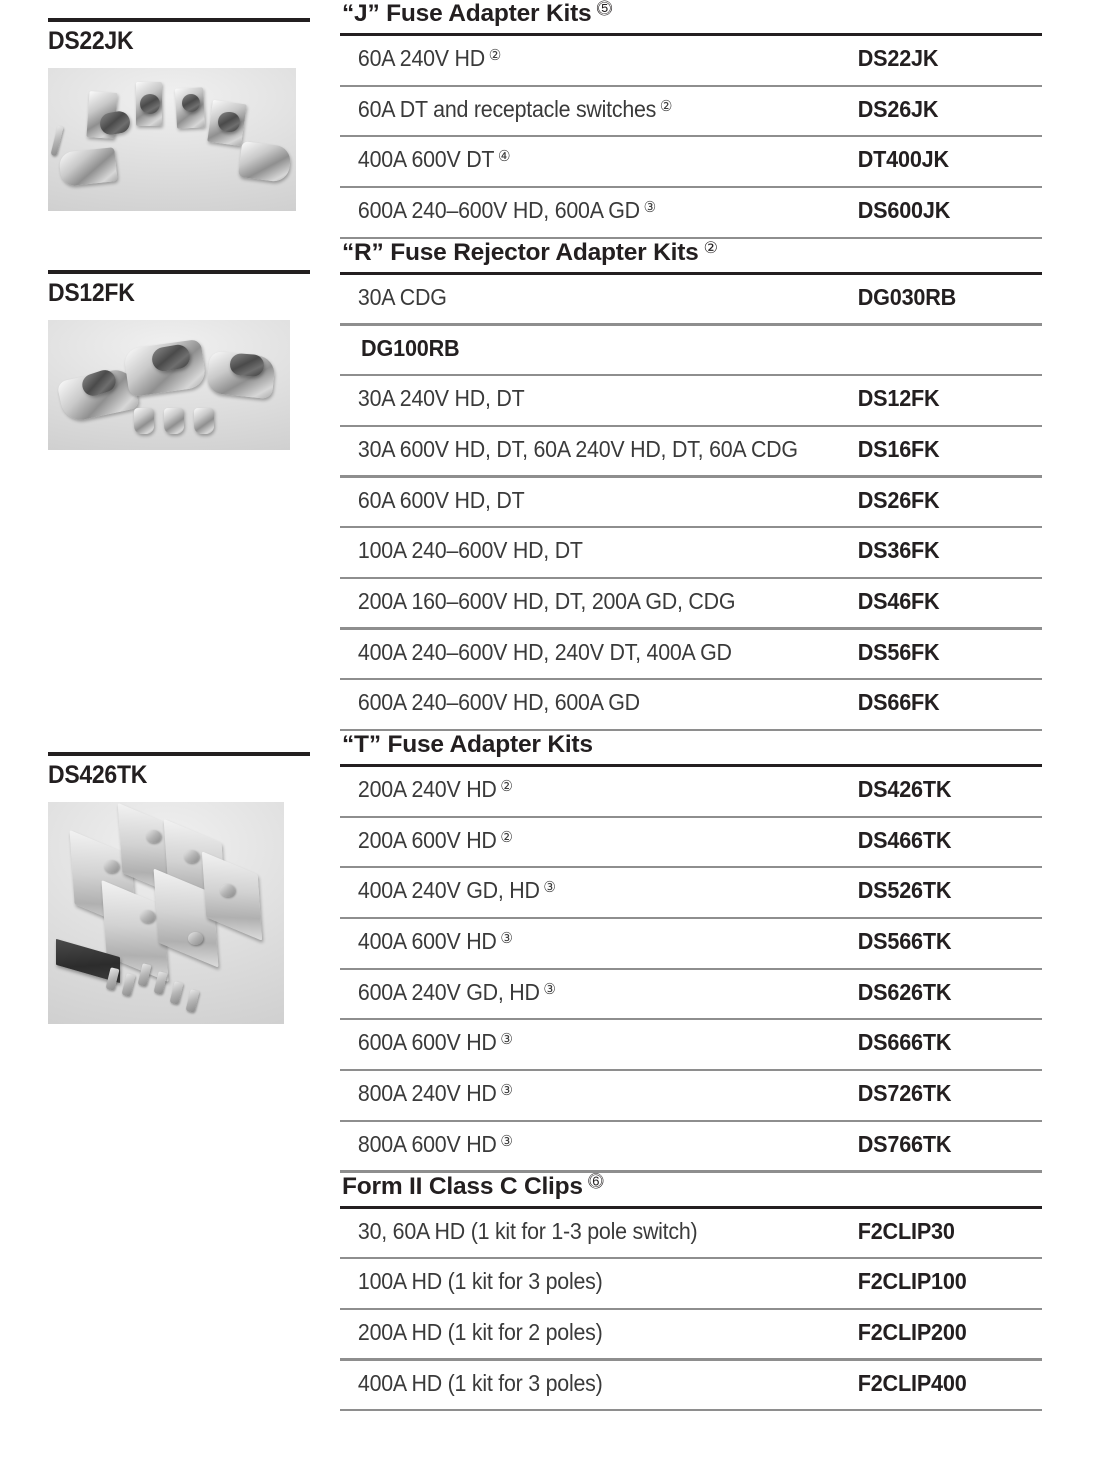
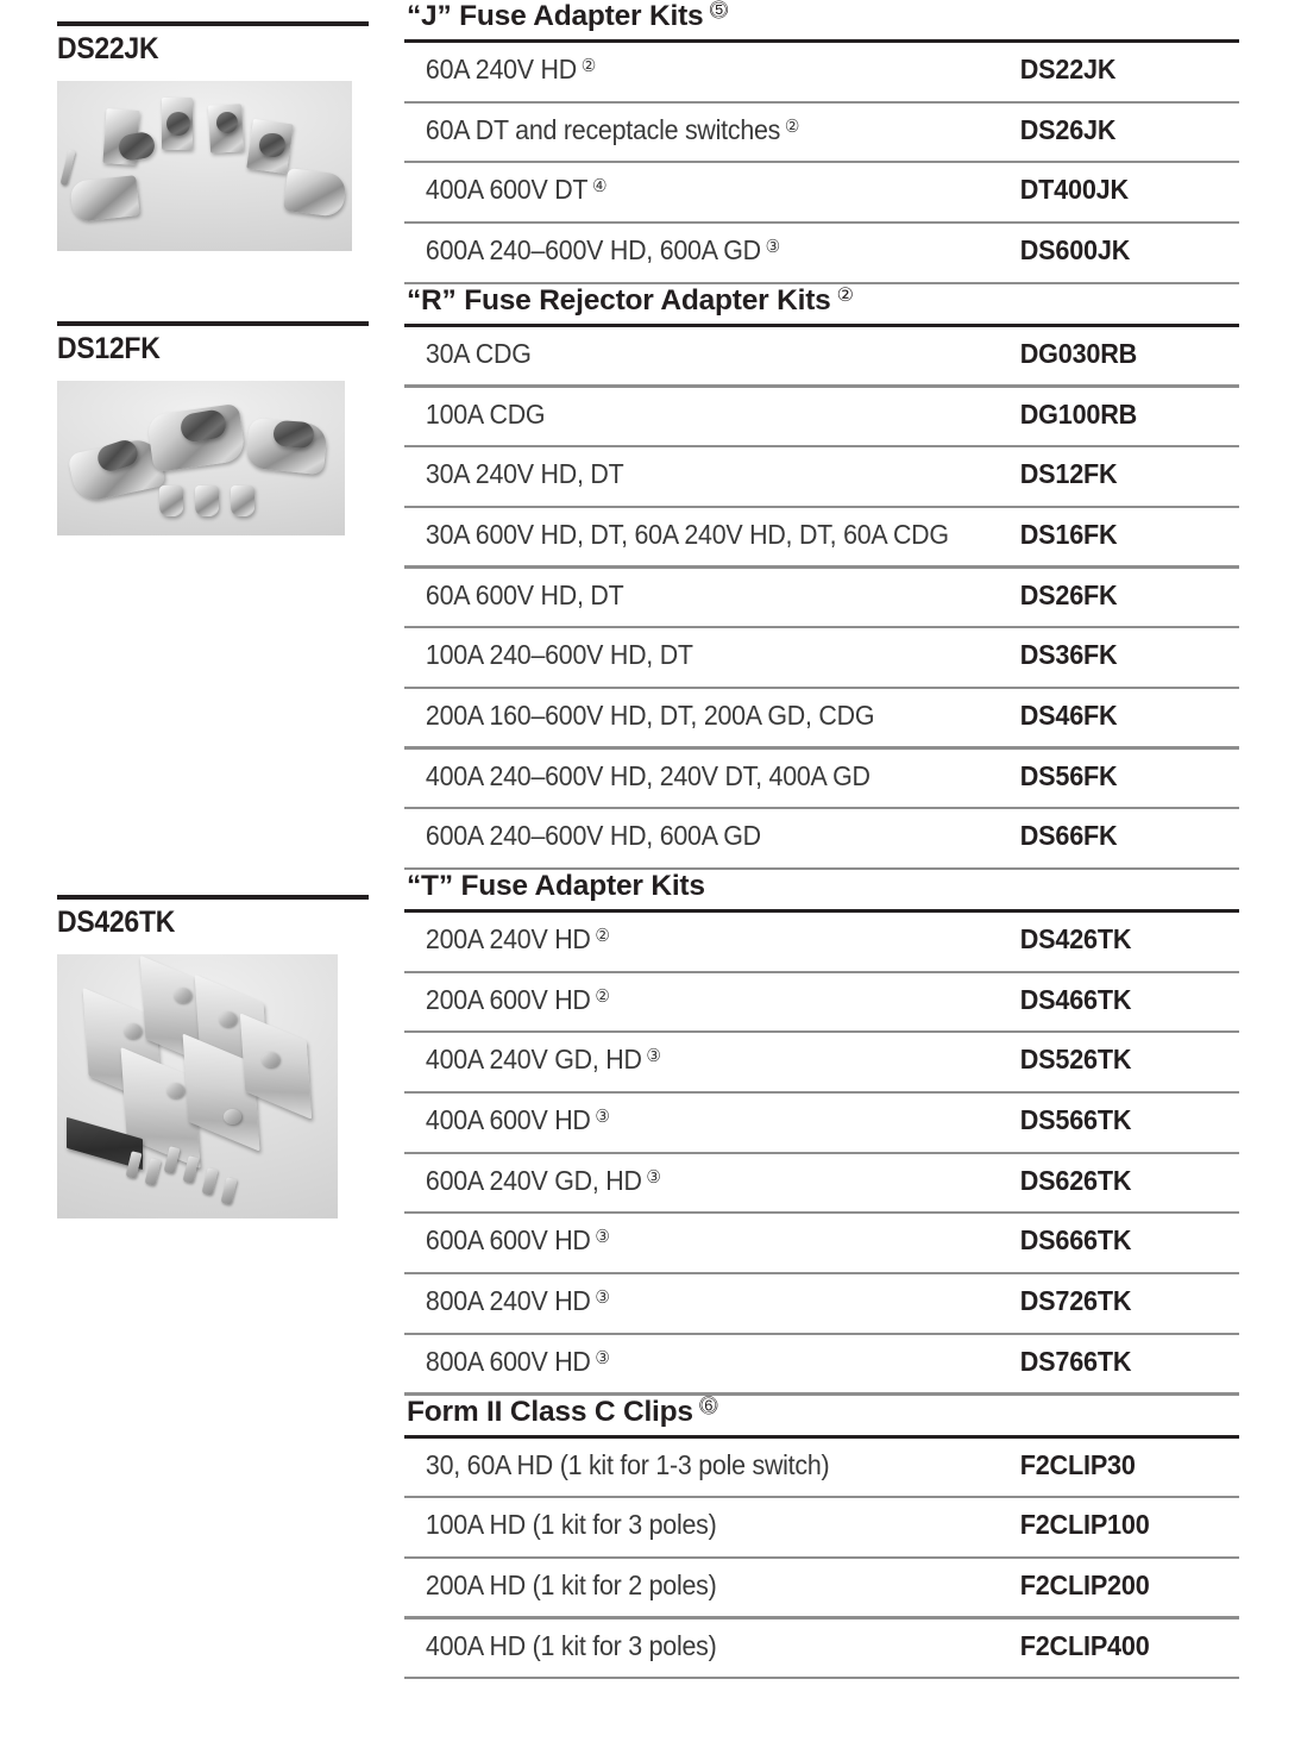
  DS22JK
  DS12FK
  DS426TK
  “J” Fuse Adapter Kits ⓹
  60A 240V HD ②
  DS22JK
  60A DT and receptacle switches ②
  DS26JK
  400A 600V DT ④
  DT400JK
  600A 240–600V HD, 600A GD ③
  DS600JK
  “R” Fuse Rejector Adapter Kits ②
  30A CDG
  DG030RB
+ 100A CDG
  DG100RB
  30A 240V HD, DT
  DS12FK
  30A 600V HD, DT, 60A 240V HD, DT, 60A CDG
  DS16FK
  60A 600V HD, DT
  DS26FK
  100A 240–600V HD, DT
  DS36FK
  200A 160–600V HD, DT, 200A GD, CDG
  DS46FK
  400A 240–600V HD, 240V DT, 400A GD
  DS56FK
  600A 240–600V HD, 600A GD
  DS66FK
  “T” Fuse Adapter Kits
  200A 240V HD ②
  DS426TK
  200A 600V HD ②
  DS466TK
  400A 240V GD, HD ③
  DS526TK
  400A 600V HD ③
  DS566TK
  600A 240V GD, HD ③
  DS626TK
  600A 600V HD ③
  DS666TK
  800A 240V HD ③
  DS726TK
  800A 600V HD ③
  DS766TK
  Form II Class C Clips ⓺
  30, 60A HD (1 kit for 1-3 pole switch)
  F2CLIP30
  100A HD (1 kit for 3 poles)
  F2CLIP100
  200A HD (1 kit for 2 poles)
  F2CLIP200
  400A HD (1 kit for 3 poles)
  F2CLIP400
